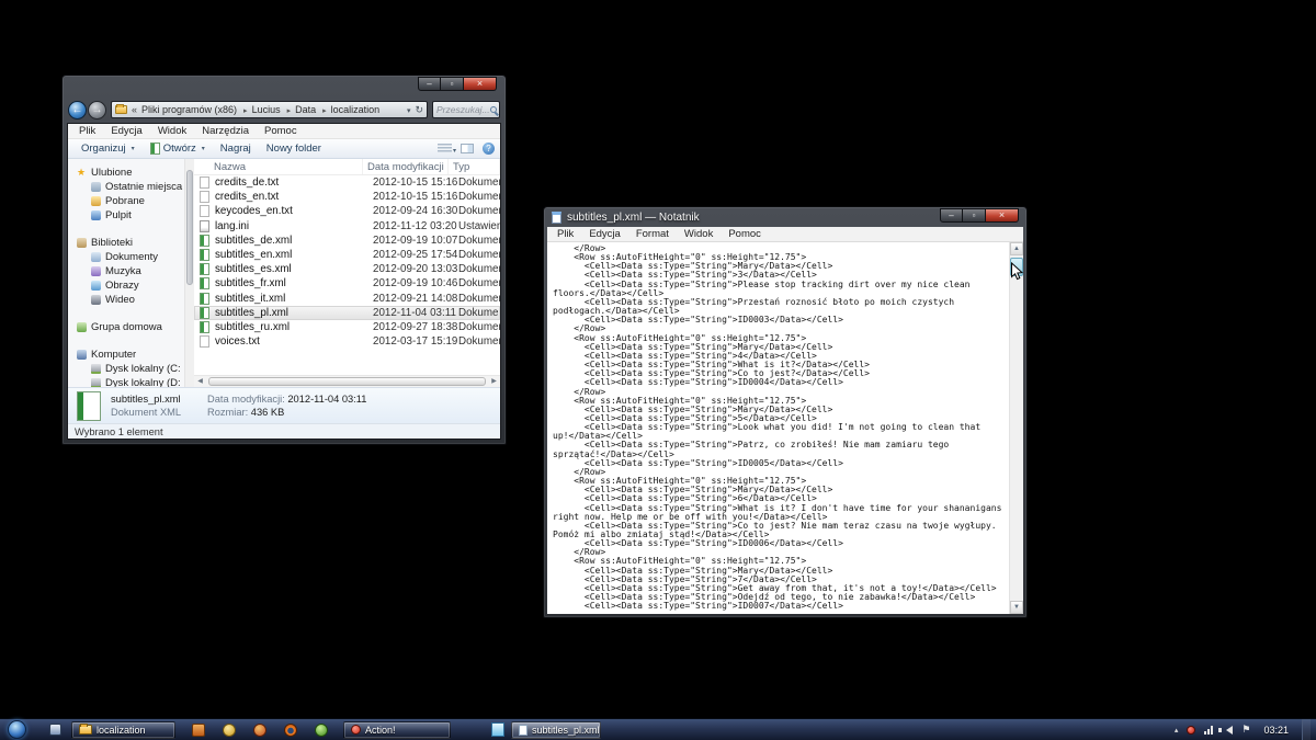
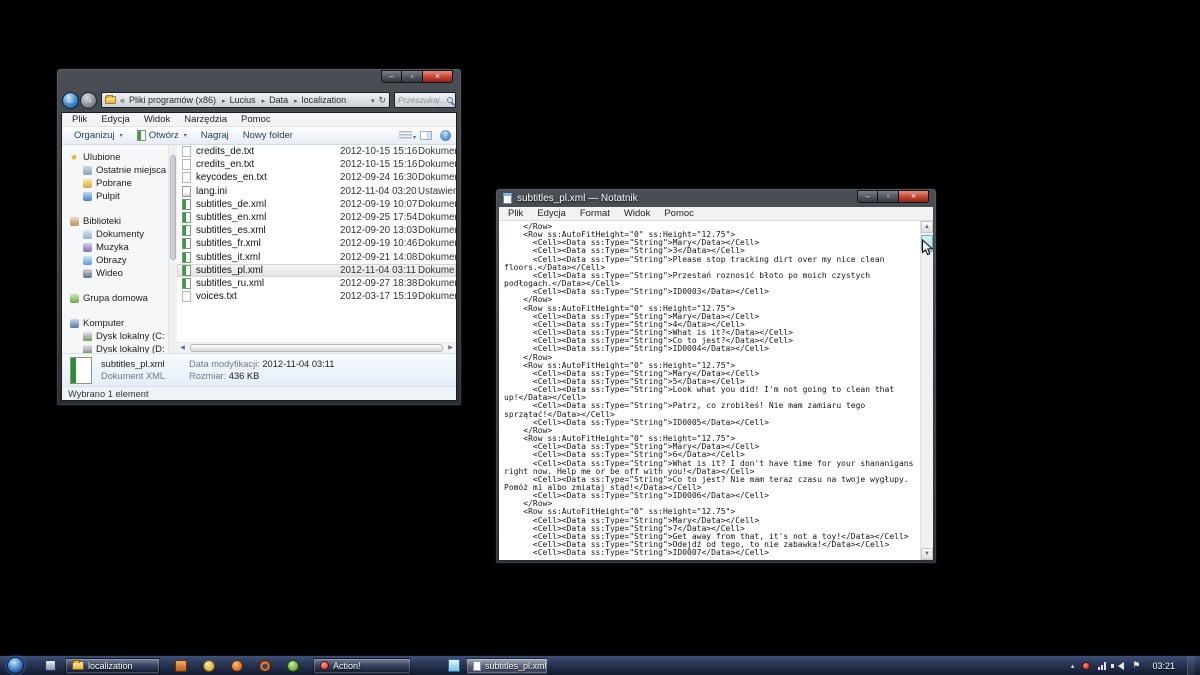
  ←
  →
  Pliki programów (x86)
  Lucius
  Data
  localization
  Przeszukaj...
  Plik
  Edycja
  Widok
  Narzędzia
  Pomoc
  Organizuj
  Otwórz
  Nagraj
  Nowy folder
  ?
  Ulubione
  Ostatnie miejsca
  Pobrane
  Pulpit
  Biblioteki
  Dokumenty
  Muzyka
  Obrazy
  Wideo
  Grupa domowa
  Komputer
  Dysk lokalny (C:
  Dysk lokalny (D:
- Nazwa
- Data modyfikacji
- Typ
  credits_de.txt
  2012-10-15 15:16
  credits_en.txt
  2012-10-15 15:16
  keycodes_en.txt
  2012-09-24 16:30
  lang.ini
- 2012-11-12 03:20
+ 2012-11-04 03:20
  subtitles_de.xml
  2012-09-19 10:07
  subtitles_en.xml
  2012-09-25 17:54
  subtitles_es.xml
  2012-09-20 13:03
  subtitles_fr.xml
  2012-09-19 10:46
  subtitles_it.xml
  2012-09-21 14:08
  subtitles_pl.xml
  2012-11-04 03:11
  subtitles_ru.xml
  2012-09-27 18:38
  voices.txt
  2012-03-17 15:19
  subtitles_pl.xml
  Data modyfikacji: 2012-11-04 03:11
  Dokument XML
  Rozmiar: 436 KB
  Wybrano 1 element
  subtitles_pl.xml — Notatnik
  Plik
  Edycja
  Format
  Widok
  Pomoc
  </Row>
  <Row ss:AutoFitHeight="0" ss:Height="12.75">
  <Cell><Data ss:Type="String">Mary</Data></Cell>
  <Cell><Data ss:Type="String">3</Data></Cell>
  <Cell><Data ss:Type="String">Please stop tracking dirt over my nice clean
  floors.</Data></Cell>
  <Cell><Data ss:Type="String">Przestań roznosić błoto po moich czystych
  podłogach.</Data></Cell>
  <Cell><Data ss:Type="String">ID0003</Data></Cell>
  </Row>
  <Row ss:AutoFitHeight="0" ss:Height="12.75">
  <Cell><Data ss:Type="String">Mary</Data></Cell>
  <Cell><Data ss:Type="String">4</Data></Cell>
  <Cell><Data ss:Type="String">What is it?</Data></Cell>
  <Cell><Data ss:Type="String">Co to jest?</Data></Cell>
  <Cell><Data ss:Type="String">ID0004</Data></Cell>
  </Row>
  <Row ss:AutoFitHeight="0" ss:Height="12.75">
  <Cell><Data ss:Type="String">Mary</Data></Cell>
  <Cell><Data ss:Type="String">5</Data></Cell>
  <Cell><Data ss:Type="String">Look what you did! I'm not going to clean that
  up!</Data></Cell>
  <Cell><Data ss:Type="String">Patrz, co zrobiłeś! Nie mam zamiaru tego
  sprzątać!</Data></Cell>
  <Cell><Data ss:Type="String">ID0005</Data></Cell>
  </Row>
  <Row ss:AutoFitHeight="0" ss:Height="12.75">
  <Cell><Data ss:Type="String">Mary</Data></Cell>
  <Cell><Data ss:Type="String">6</Data></Cell>
  <Cell><Data ss:Type="String">What is it? I don't have time for your shananigans
  right now. Help me or be off with you!</Data></Cell>
  <Cell><Data ss:Type="String">Co to jest? Nie mam teraz czasu na twoje wygłupy.
  Pomóż mi albo zmiataj stąd!</Data></Cell>
  <Cell><Data ss:Type="String">ID0006</Data></Cell>
  </Row>
  <Row ss:AutoFitHeight="0" ss:Height="12.75">
  <Cell><Data ss:Type="String">Mary</Data></Cell>
  <Cell><Data ss:Type="String">7</Data></Cell>
  <Cell><Data ss:Type="String">Get away from that, it's not a toy!</Data></Cell>
  <Cell><Data ss:Type="String">Odejdź od tego, to nie zabawka!</Data></Cell>
  <Cell><Data ss:Type="String">ID0007</Data></Cell>
  localization
  Action!
  subtitles_pl.xml
  ⚑
  03:21
